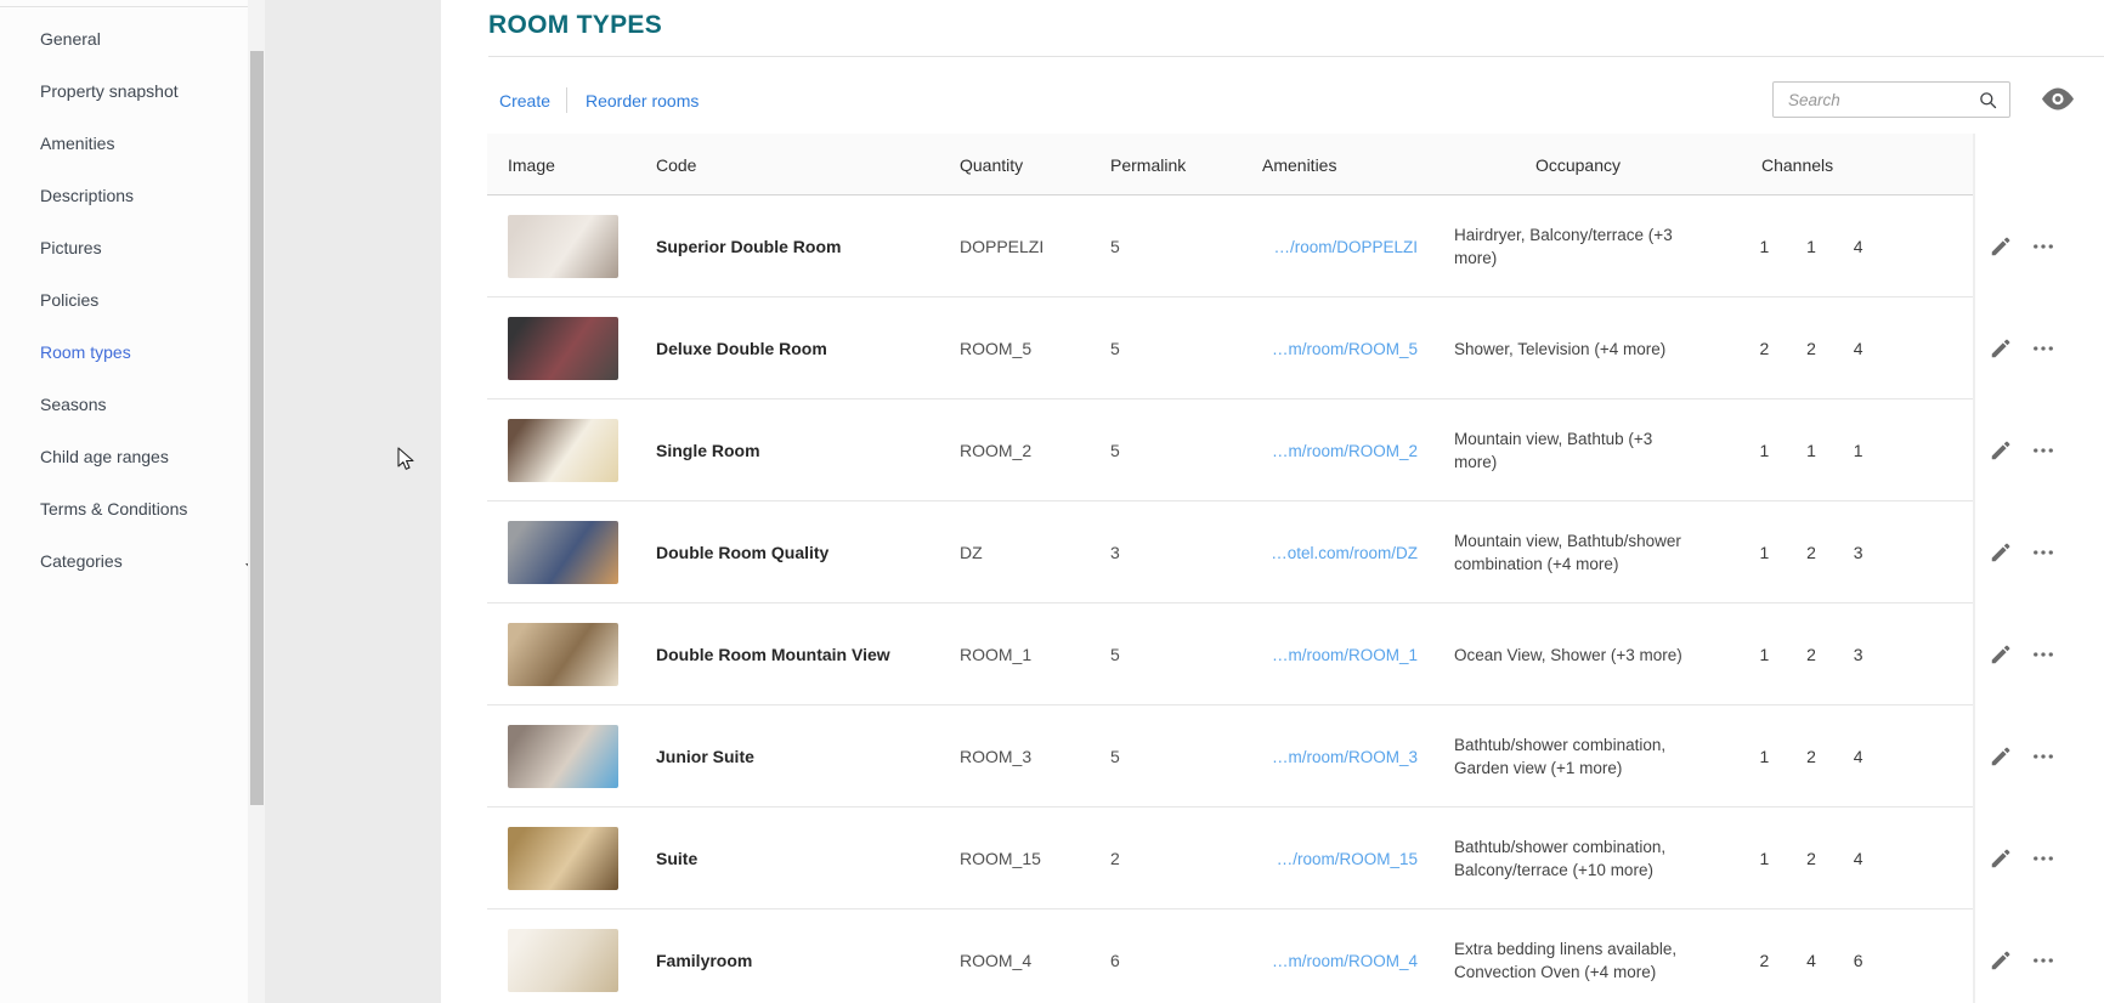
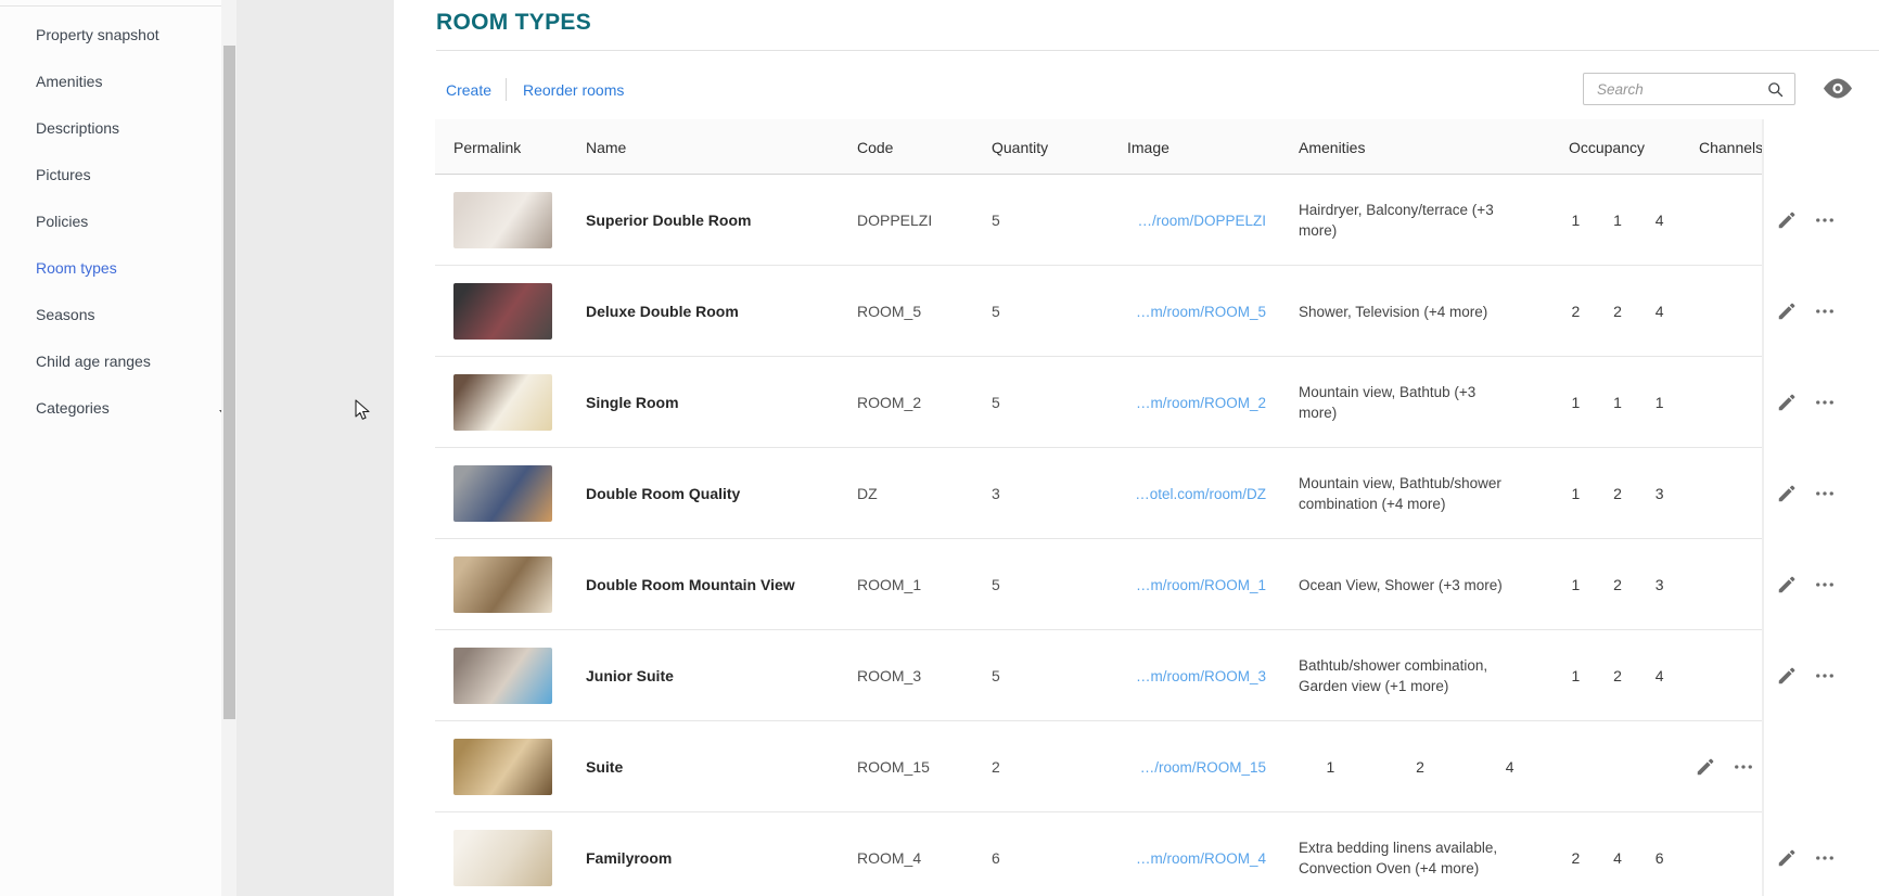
- General
  Property snapshot
  Amenities
  Descriptions
  Pictures
  Policies
  Room types
  Seasons
  Child age ranges
- Terms & Conditions
  Categories
  ROOM TYPES
  Create
  Reorder rooms
  Search
- Image
+ Permalink
+ Name
  Code
  Quantity
- Permalink
+ Image
  Amenities
  Occupancy
  Channels
  Superior Double Room
  DOPPELZI
  5
  …/room/DOPPELZI
  Hairdryer, Balcony/terrace (+3 more)
  1
  1
  4
  Deluxe Double Room
  ROOM_5
  5
  …m/room/ROOM_5
  Shower, Television (+4 more)
  2
  2
  4
  Single Room
  ROOM_2
  5
  …m/room/ROOM_2
  Mountain view, Bathtub (+3 more)
  1
  1
  1
  Double Room Quality
  DZ
  3
  …otel.com/room/DZ
  Mountain view, Bathtub/shower combination (+4 more)
  1
  2
  3
  Double Room Mountain View
  ROOM_1
  5
  …m/room/ROOM_1
  Ocean View, Shower (+3 more)
  1
  2
  3
  Junior Suite
  ROOM_3
  5
  …m/room/ROOM_3
  Bathtub/shower combination, Garden view (+1 more)
  1
  2
  4
  Suite
  ROOM_15
  2
  …/room/ROOM_15
- Bathtub/shower combination, Balcony/terrace (+10 more)
  1
  2
  4
  Familyroom
  ROOM_4
  6
  …m/room/ROOM_4
  Extra bedding linens available, Convection Oven (+4 more)
  2
  4
  6
